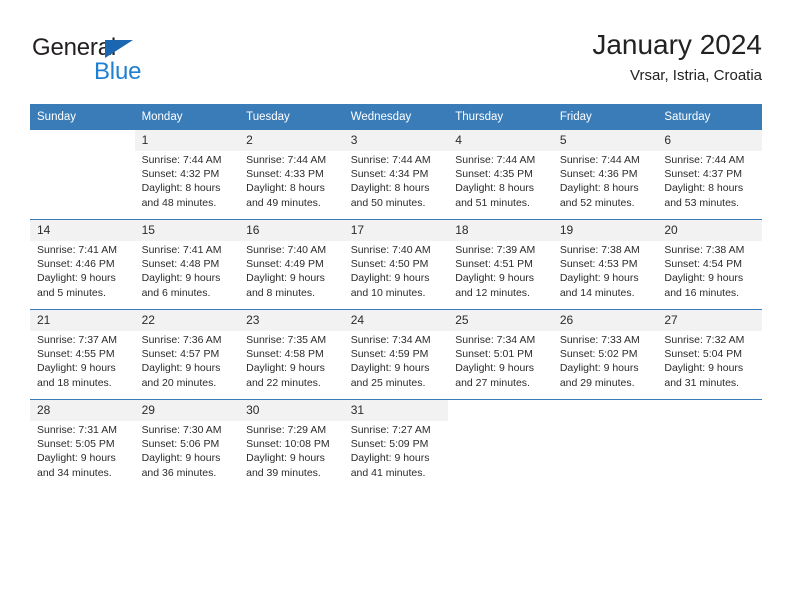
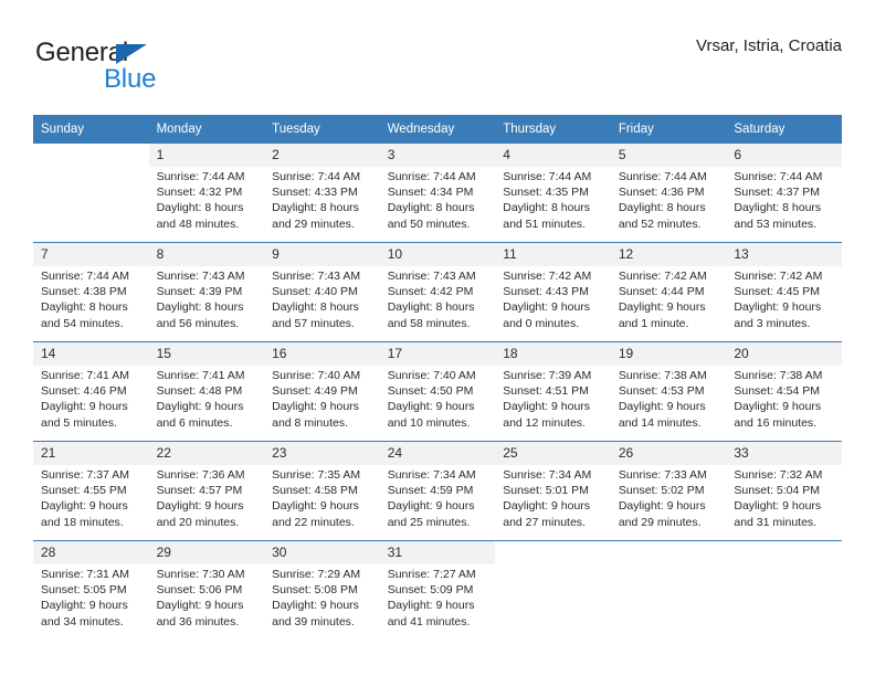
  General
  Blue
- January 2024
  Vrsar, Istria, Croatia
  Sunday	Monday	Tuesday	Wednesday	Thursday	Friday	Saturday
- 	1Sunrise: 7:44 AMSunset: 4:32 PMDaylight: 8 hoursand 48 minutes.	2Sunrise: 7:44 AMSunset: 4:33 PMDaylight: 8 hoursand 49 minutes.	3Sunrise: 7:44 AMSunset: 4:34 PMDaylight: 8 hoursand 50 minutes.	4Sunrise: 7:44 AMSunset: 4:35 PMDaylight: 8 hoursand 51 minutes.	5Sunrise: 7:44 AMSunset: 4:36 PMDaylight: 8 hoursand 52 minutes.	6Sunrise: 7:44 AMSunset: 4:37 PMDaylight: 8 hoursand 53 minutes.
+ 	1Sunrise: 7:44 AMSunset: 4:32 PMDaylight: 8 hoursand 48 minutes.	2Sunrise: 7:44 AMSunset: 4:33 PMDaylight: 8 hoursand 29 minutes.	3Sunrise: 7:44 AMSunset: 4:34 PMDaylight: 8 hoursand 50 minutes.	4Sunrise: 7:44 AMSunset: 4:35 PMDaylight: 8 hoursand 51 minutes.	5Sunrise: 7:44 AMSunset: 4:36 PMDaylight: 8 hoursand 52 minutes.	6Sunrise: 7:44 AMSunset: 4:37 PMDaylight: 8 hoursand 53 minutes.
+ 7Sunrise: 7:44 AMSunset: 4:38 PMDaylight: 8 hoursand 54 minutes.	8Sunrise: 7:43 AMSunset: 4:39 PMDaylight: 8 hoursand 56 minutes.	9Sunrise: 7:43 AMSunset: 4:40 PMDaylight: 8 hoursand 57 minutes.	10Sunrise: 7:43 AMSunset: 4:42 PMDaylight: 8 hoursand 58 minutes.	11Sunrise: 7:42 AMSunset: 4:43 PMDaylight: 9 hoursand 0 minutes.	12Sunrise: 7:42 AMSunset: 4:44 PMDaylight: 9 hoursand 1 minute.	13Sunrise: 7:42 AMSunset: 4:45 PMDaylight: 9 hoursand 3 minutes.
  14Sunrise: 7:41 AMSunset: 4:46 PMDaylight: 9 hoursand 5 minutes.	15Sunrise: 7:41 AMSunset: 4:48 PMDaylight: 9 hoursand 6 minutes.	16Sunrise: 7:40 AMSunset: 4:49 PMDaylight: 9 hoursand 8 minutes.	17Sunrise: 7:40 AMSunset: 4:50 PMDaylight: 9 hoursand 10 minutes.	18Sunrise: 7:39 AMSunset: 4:51 PMDaylight: 9 hoursand 12 minutes.	19Sunrise: 7:38 AMSunset: 4:53 PMDaylight: 9 hoursand 14 minutes.	20Sunrise: 7:38 AMSunset: 4:54 PMDaylight: 9 hoursand 16 minutes.
- 21Sunrise: 7:37 AMSunset: 4:55 PMDaylight: 9 hoursand 18 minutes.	22Sunrise: 7:36 AMSunset: 4:57 PMDaylight: 9 hoursand 20 minutes.	23Sunrise: 7:35 AMSunset: 4:58 PMDaylight: 9 hoursand 22 minutes.	24Sunrise: 7:34 AMSunset: 4:59 PMDaylight: 9 hoursand 25 minutes.	25Sunrise: 7:34 AMSunset: 5:01 PMDaylight: 9 hoursand 27 minutes.	26Sunrise: 7:33 AMSunset: 5:02 PMDaylight: 9 hoursand 29 minutes.	27Sunrise: 7:32 AMSunset: 5:04 PMDaylight: 9 hoursand 31 minutes.
+ 21Sunrise: 7:37 AMSunset: 4:55 PMDaylight: 9 hoursand 18 minutes.	22Sunrise: 7:36 AMSunset: 4:57 PMDaylight: 9 hoursand 20 minutes.	23Sunrise: 7:35 AMSunset: 4:58 PMDaylight: 9 hoursand 22 minutes.	24Sunrise: 7:34 AMSunset: 4:59 PMDaylight: 9 hoursand 25 minutes.	25Sunrise: 7:34 AMSunset: 5:01 PMDaylight: 9 hoursand 27 minutes.	26Sunrise: 7:33 AMSunset: 5:02 PMDaylight: 9 hoursand 29 minutes.	33Sunrise: 7:32 AMSunset: 5:04 PMDaylight: 9 hoursand 31 minutes.
- 28Sunrise: 7:31 AMSunset: 5:05 PMDaylight: 9 hoursand 34 minutes.	29Sunrise: 7:30 AMSunset: 5:06 PMDaylight: 9 hoursand 36 minutes.	30Sunrise: 7:29 AMSunset: 10:08 PMDaylight: 9 hoursand 39 minutes.	31Sunrise: 7:27 AMSunset: 5:09 PMDaylight: 9 hoursand 41 minutes.
+ 28Sunrise: 7:31 AMSunset: 5:05 PMDaylight: 9 hoursand 34 minutes.	29Sunrise: 7:30 AMSunset: 5:06 PMDaylight: 9 hoursand 36 minutes.	30Sunrise: 7:29 AMSunset: 5:08 PMDaylight: 9 hoursand 39 minutes.	31Sunrise: 7:27 AMSunset: 5:09 PMDaylight: 9 hoursand 41 minutes.
